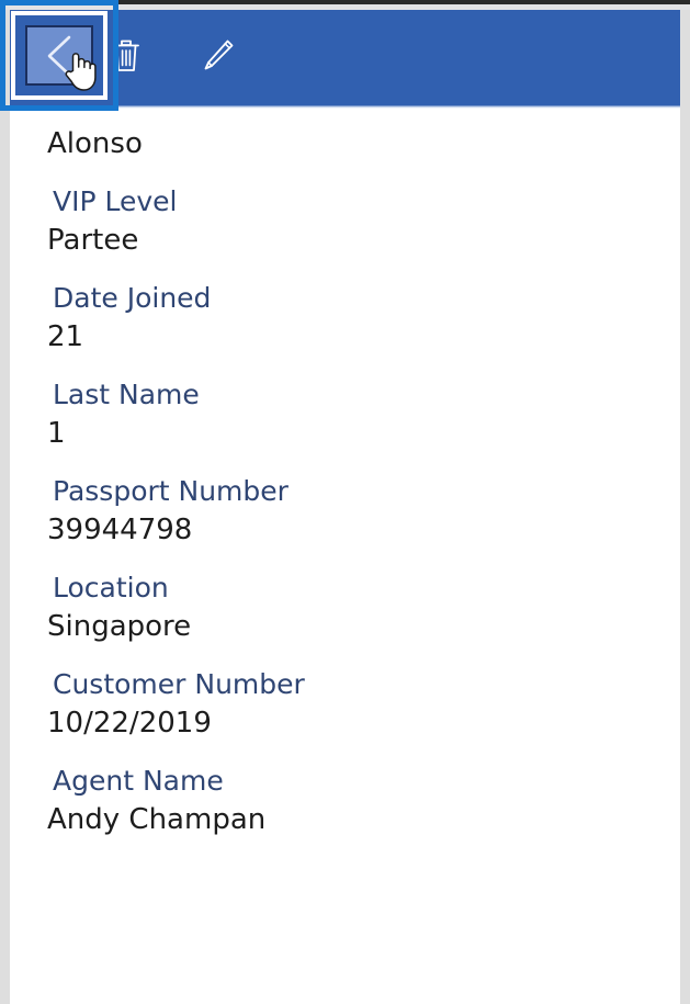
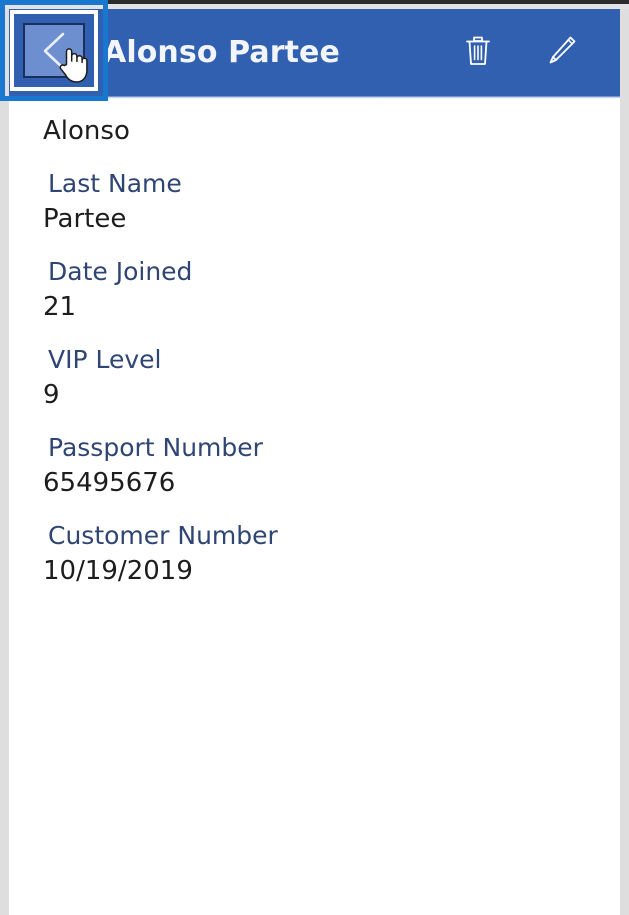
+ Alonso Partee
  Alonso
- VIP Level
+ Last Name
  Partee
  Date Joined
  21
- Last Name
+ VIP Level
- 1
+ 9
  Passport Number
- 39944798
+ 65495676
- Location
- Singapore
  Customer Number
- 10/22/2019
+ 10/19/2019
- Agent Name
- Andy Champan
